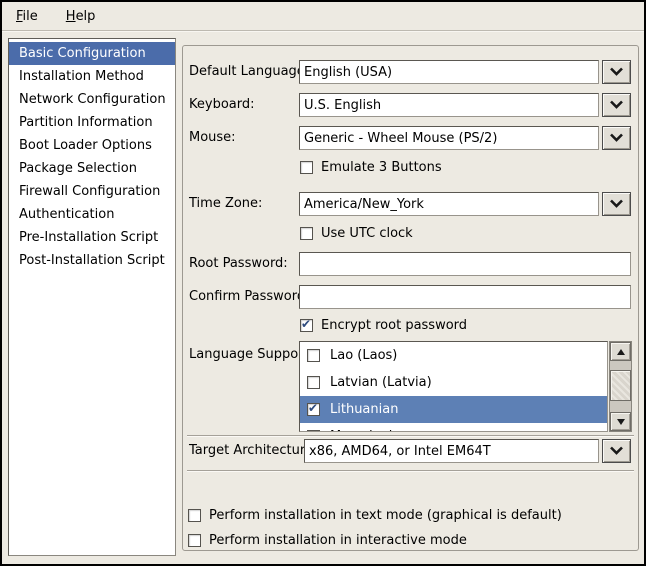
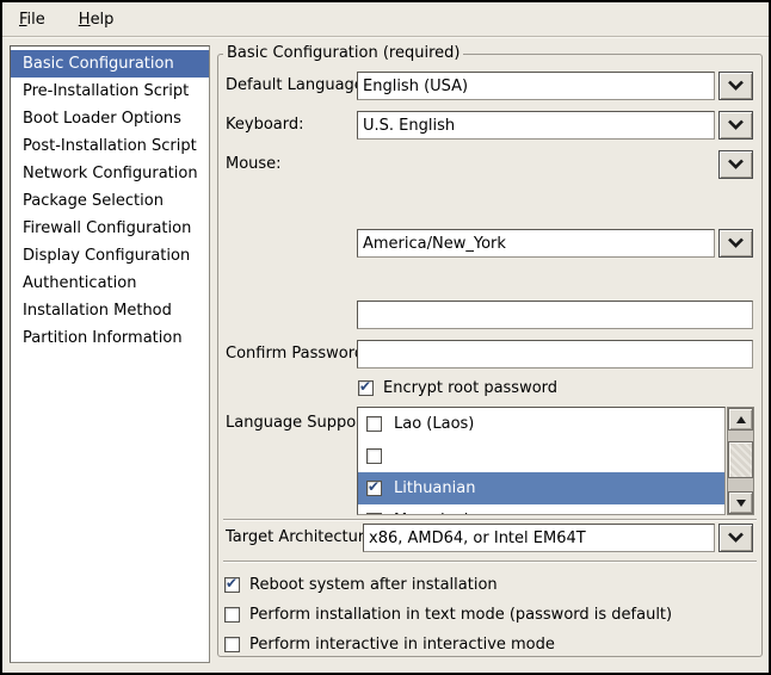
  File
  Help
  Basic Configuration
- Installation Method
+ Pre-Installation Script
- Network Configuration
+ Boot Loader Options
- Partition Information
+ Post-Installation Script
- Boot Loader Options
+ Network Configuration
  Package Selection
  Firewall Configuration
+ Display Configuration
  Authentication
- Pre-Installation Script
+ Installation Method
- Post-Installation Script
+ Partition Information
+ Basic Configuration (required)
  Default Languag
  English (USA)
  Keyboard:
  U.S. English
  Mouse:
- Generic - Wheel Mouse (PS/2)
- Emulate 3 Buttons
- Time Zone:
  America/New_York
- Use UTC clock
- Root Password:
  Confirm Passwor
  Encrypt root password
  Language Suppo
  Lao (Laos)
- Latvian (Latvia)
  Lithuanian
  Target Architectur
  x86, AMD64, or Intel EM64T
+ Reboot system after installation
- Perform installation in text mode (graphical is default)
+ Perform installation in text mode (password is default)
- Perform installation in interactive mode
+ Perform interactive in interactive mode
